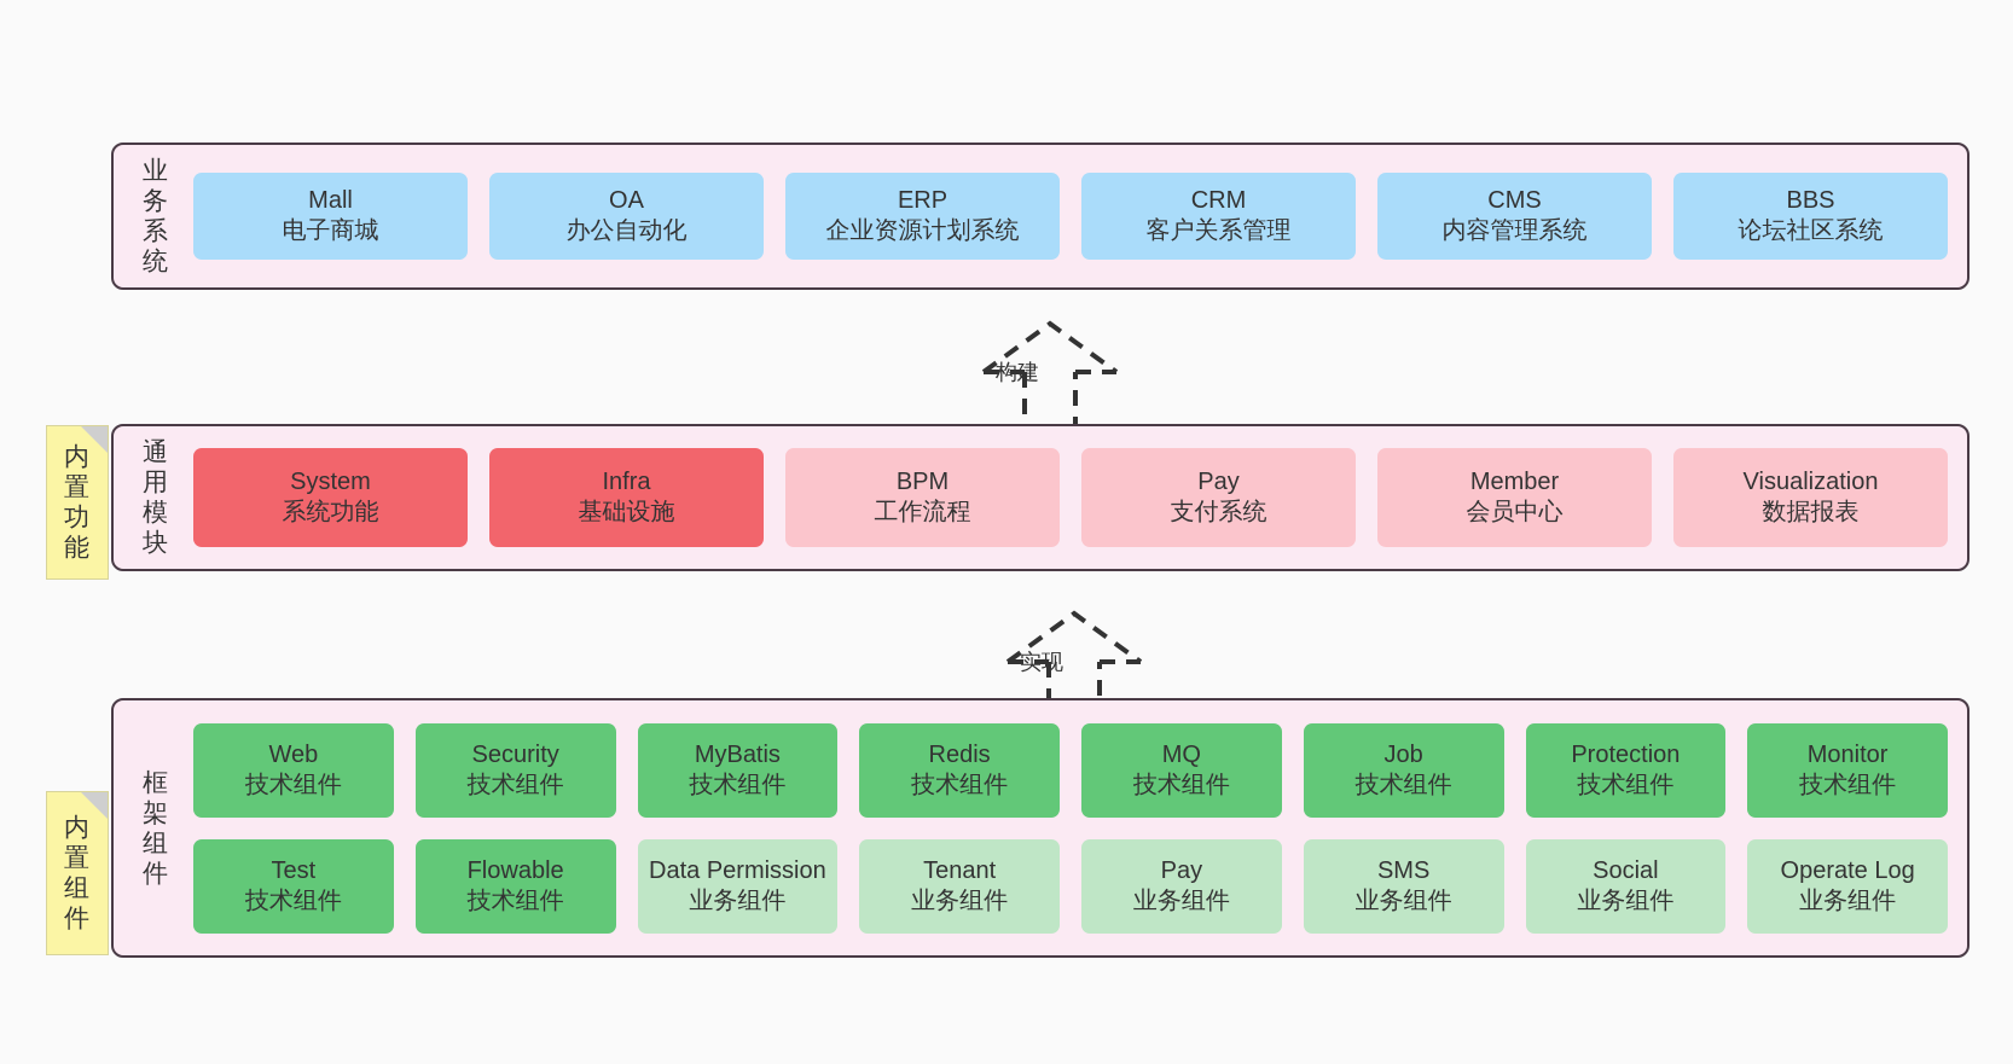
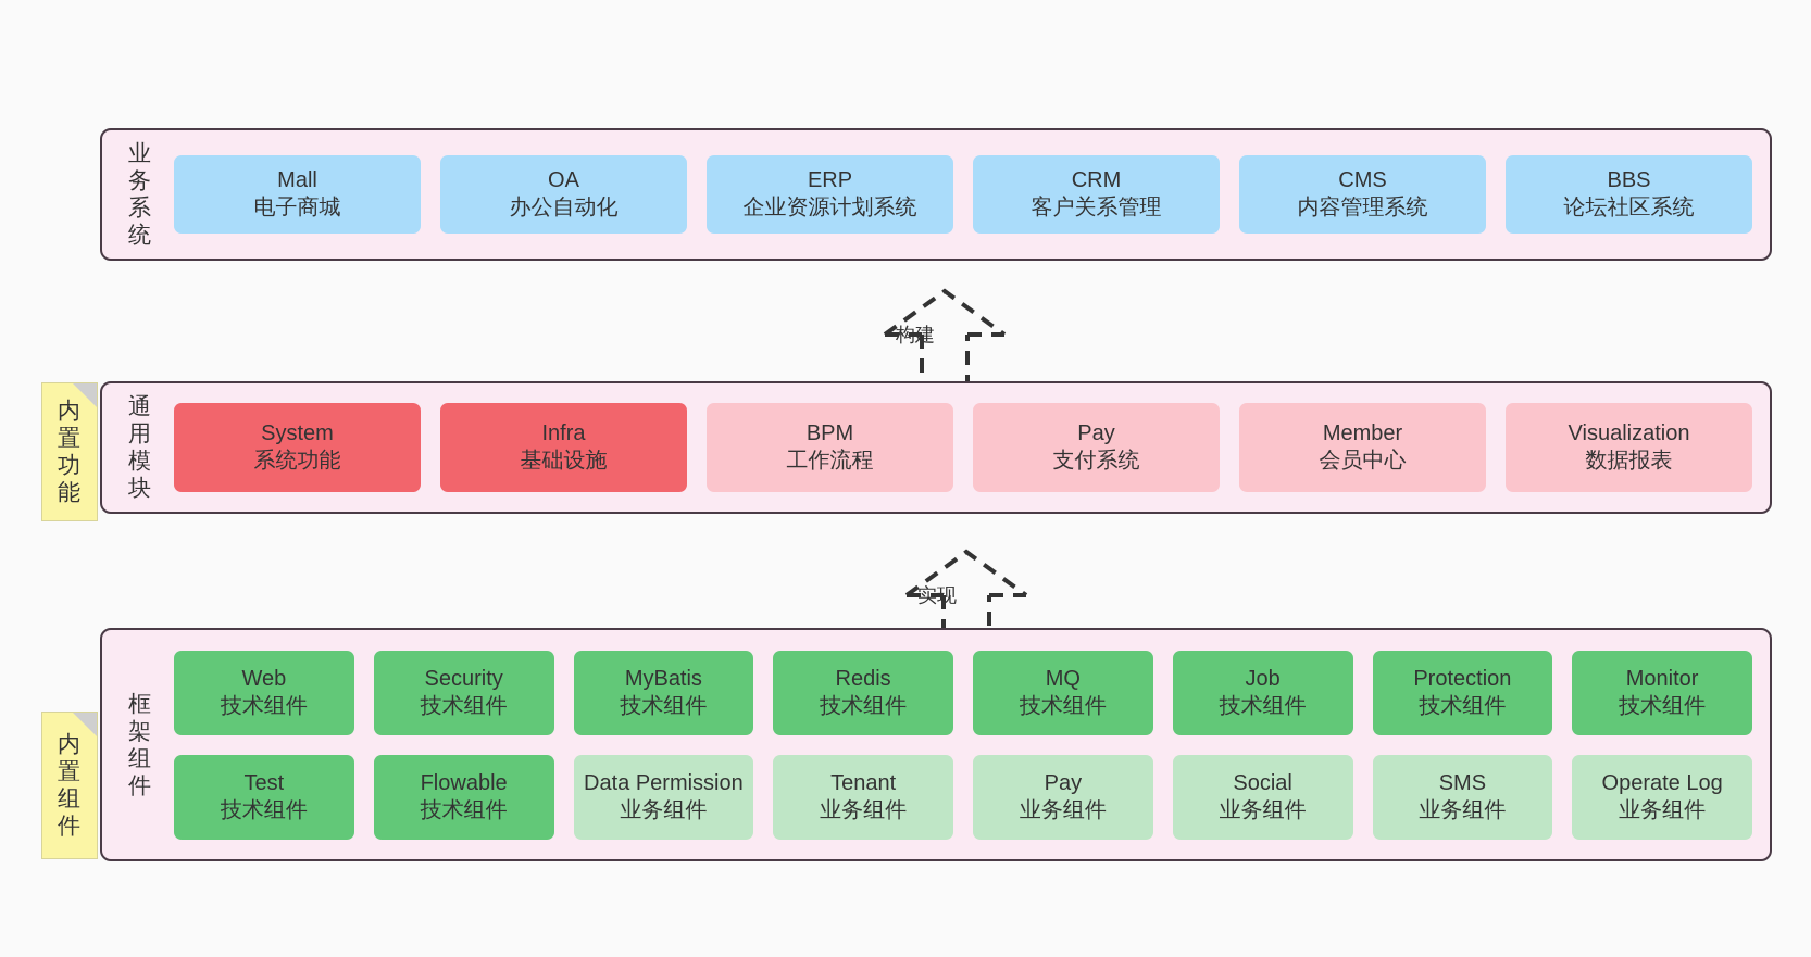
  业务系统
  Mall
  电子商城
  OA
  办公自动化
  ERP
  企业资源计划系统
  CRM
  客户关系管理
  CMS
  内容管理系统
  BBS
  论坛社区系统
  构建
  内置功能
  通用模块
  System
  系统功能
  Infra
  基础设施
  BPM
  工作流程
  Pay
  支付系统
  Member
  会员中心
  Visualization
  数据报表
  实现
  内置组件
  框架组件
  Web
  技术组件
  Security
  技术组件
  MyBatis
  技术组件
  Redis
  技术组件
  MQ
  技术组件
  Job
  技术组件
  Protection
  技术组件
  Monitor
  技术组件
  Test
  技术组件
  Flowable
  技术组件
  Data Permission
  业务组件
  Tenant
  业务组件
  Pay
  业务组件
- SMS
+ Social
  业务组件
- Social
+ SMS
  业务组件
  Operate Log
  业务组件
